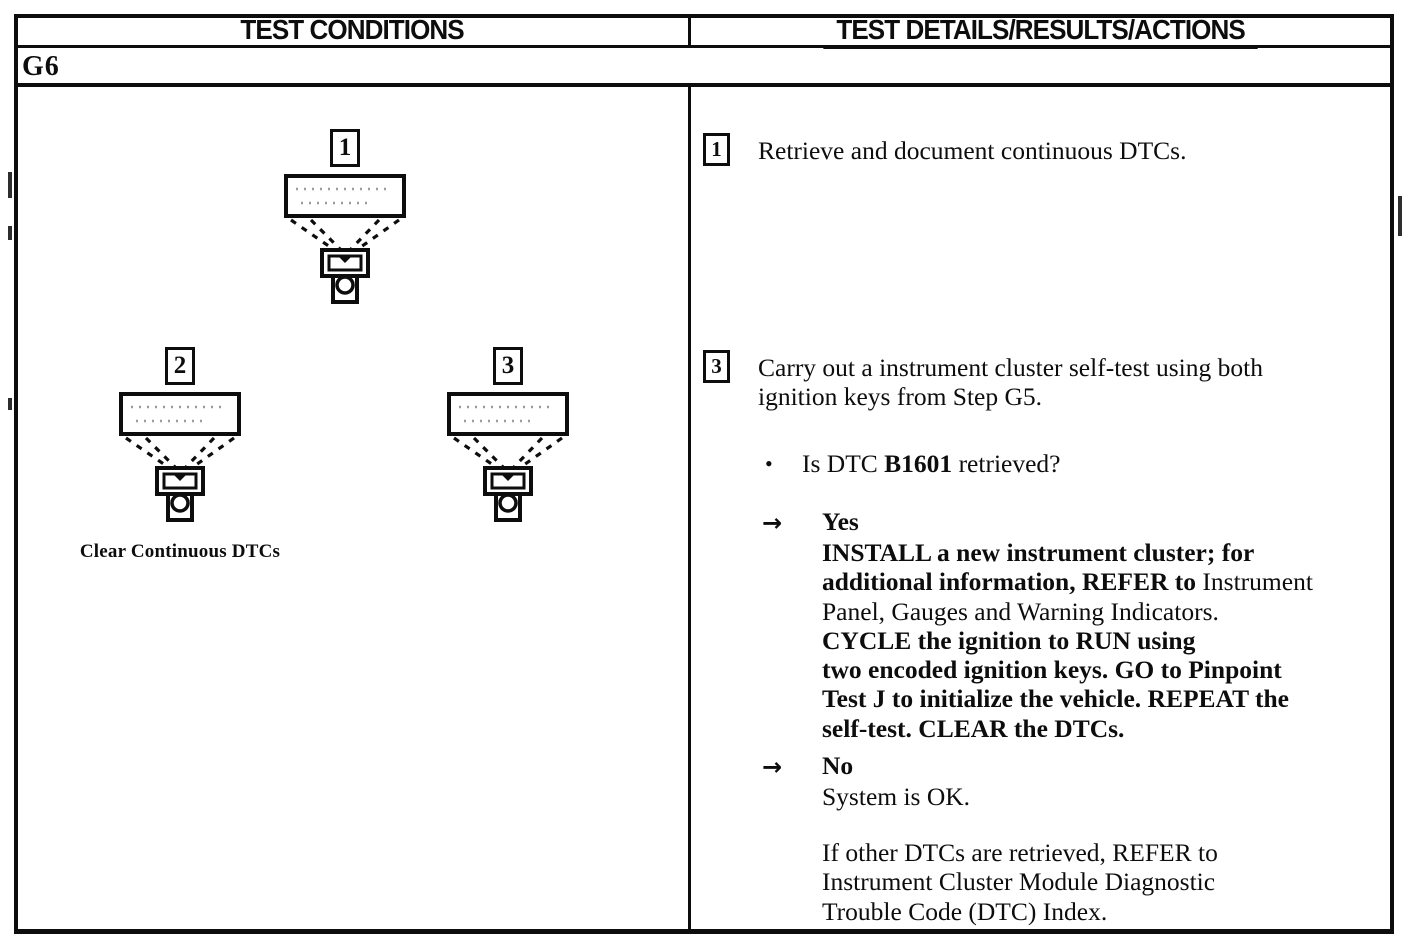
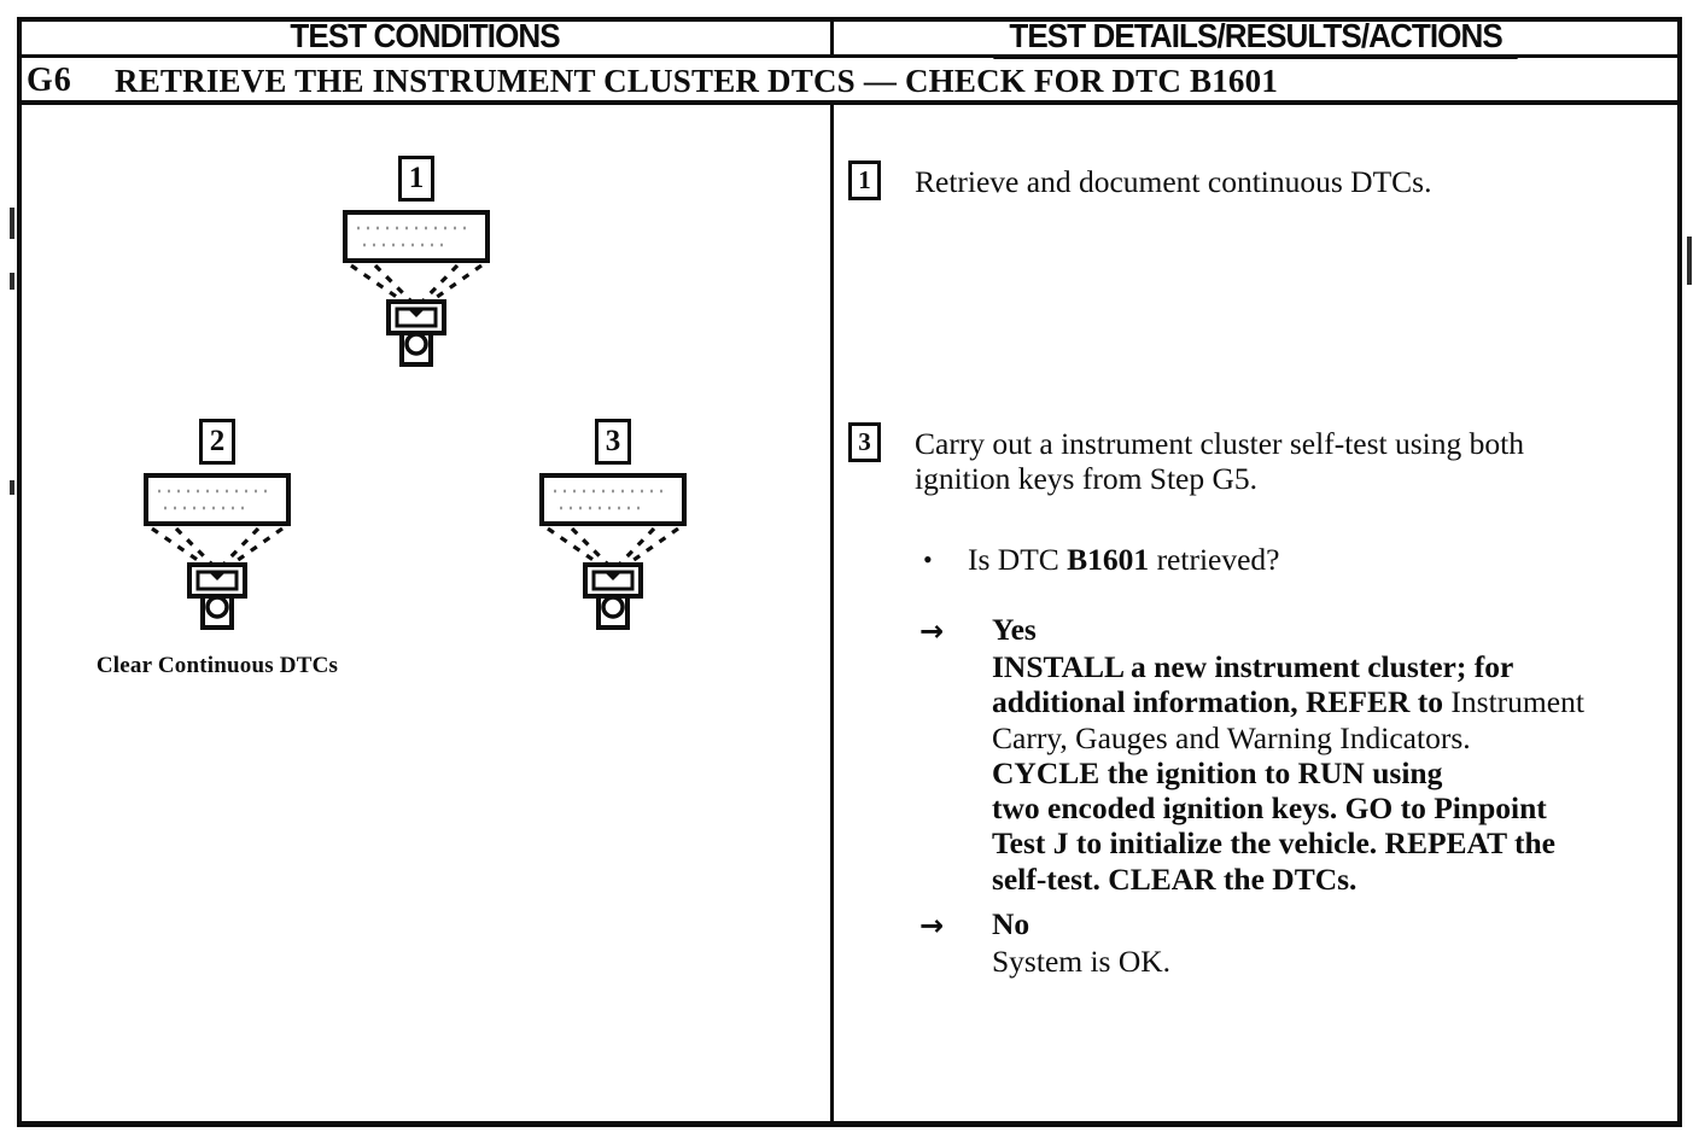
  TEST CONDITIONS
  TEST DETAILS/RESULTS/ACTIONS
  G6
+ RETRIEVE THE INSTRUMENT CLUSTER DTCS — CHECK FOR DTC B1601
  1
  2
  3
  Clear Continuous DTCs
  1
  Retrieve and document continuous DTCs.
  3
  Carry out a instrument cluster self-test using both
  ignition keys from Step G5.
  •
  Is DTC B1601 retrieved?
  →
  Yes
  INSTALL a new instrument cluster; for
  additional information, REFER to Instrument
- Panel, Gauges and Warning Indicators.
+ Carry, Gauges and Warning Indicators.
  CYCLE the ignition to RUN using
  two encoded ignition keys. GO to Pinpoint
  Test J to initialize the vehicle. REPEAT the
  self-test. CLEAR the DTCs.
  →
  No
  System is OK.
- If other DTCs are retrieved, REFER to
- Instrument Cluster Module Diagnostic
- Trouble Code (DTC) Index.
